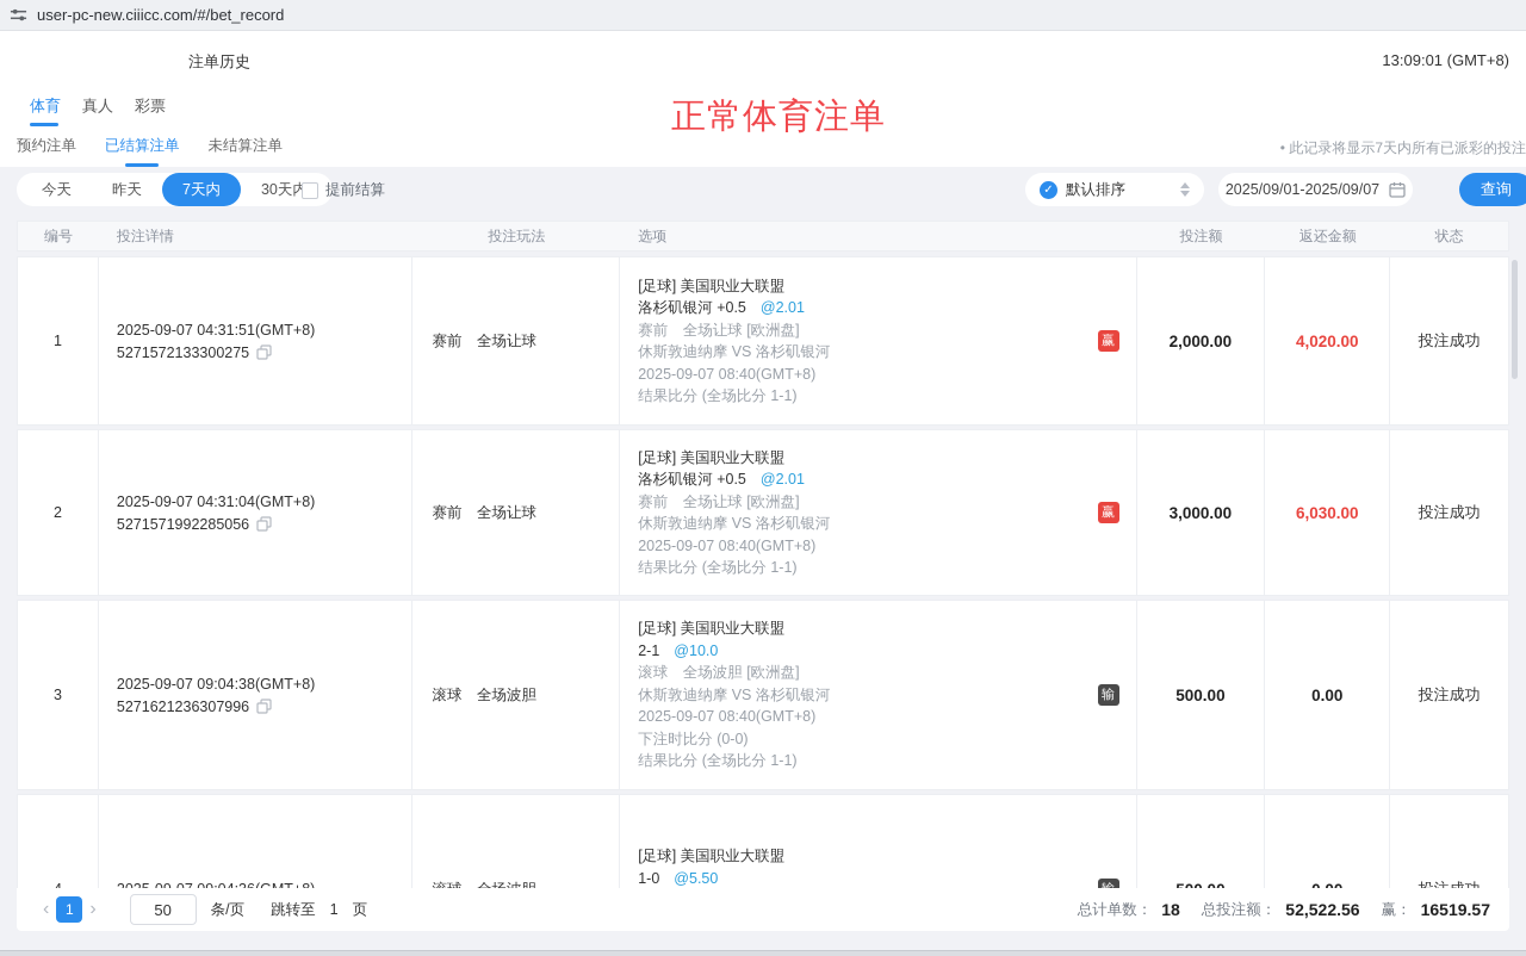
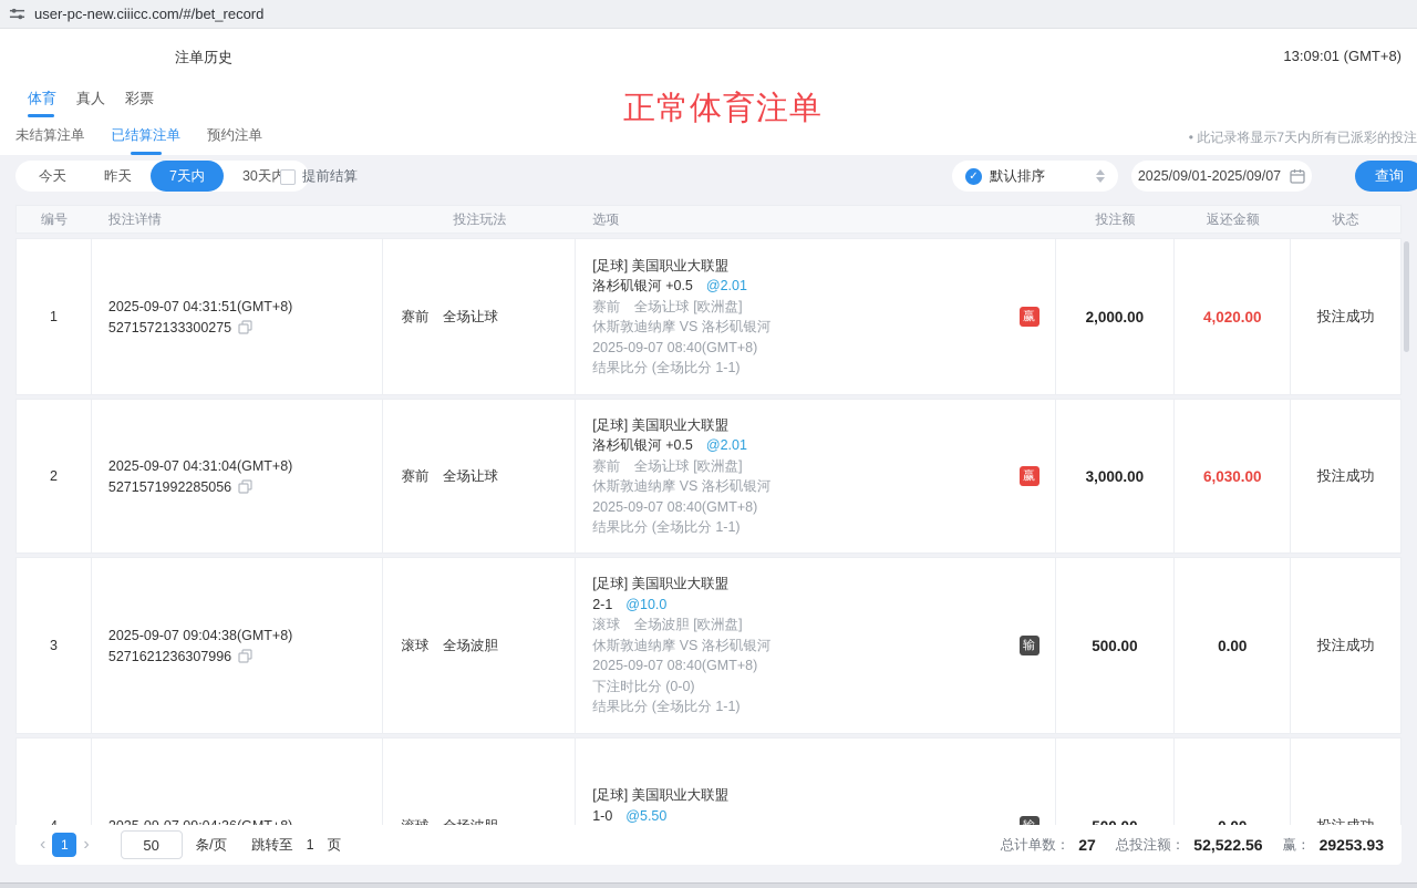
  user-pc-new.ciiicc.com/#/bet_record
  注单历史
  13:09:01 (GMT+8)
  体育
  真人
  彩票
  正常体育注单
- 预约注单
+ 未结算注单
  已结算注单
- 未结算注单
+ 预约注单
  • 此记录将显示7天内所有已派彩的投注
  今天
  昨天
  7天内
  30天内
  提前结算
  ✓
  默认排序
  2025/09/01-2025/09/07
  查询
  编号
  投注详情
  投注玩法
  选项
  投注额
  返还金额
  状态
  1
  2025-09-07 04:31:51(GMT+8)
  5271572133300275
  赛前 全场让球
  [足球] 美国职业大联盟
  洛杉矶银河 +0.5 @2.01
  赛前 全场让球 [欧洲盘]
  休斯敦迪纳摩 VS 洛杉矶银河
  2025-09-07 08:40(GMT+8)
  结果比分 (全场比分 1-1)
  赢
  2,000.00
  4,020.00
  投注成功
  2
  2025-09-07 04:31:04(GMT+8)
  5271571992285056
  赛前 全场让球
  [足球] 美国职业大联盟
  洛杉矶银河 +0.5 @2.01
  赛前 全场让球 [欧洲盘]
  休斯敦迪纳摩 VS 洛杉矶银河
  2025-09-07 08:40(GMT+8)
  结果比分 (全场比分 1-1)
  赢
  3,000.00
  6,030.00
  投注成功
  3
  2025-09-07 09:04:38(GMT+8)
  5271621236307996
  滚球 全场波胆
  [足球] 美国职业大联盟
  2-1 @10.0
  滚球 全场波胆 [欧洲盘]
  休斯敦迪纳摩 VS 洛杉矶银河
  2025-09-07 08:40(GMT+8)
  下注时比分 (0-0)
  结果比分 (全场比分 1-1)
  输
  500.00
  0.00
  投注成功
  [足球] 美国职业大联盟
  1-0 @5.50
  ‹
  1
  ›
  50
  条/页
  跳转至
  1
  页
  总计单数：
- 18
+ 27
  总投注额：
  52,522.56
  赢：
- 16519.57
+ 29253.93
